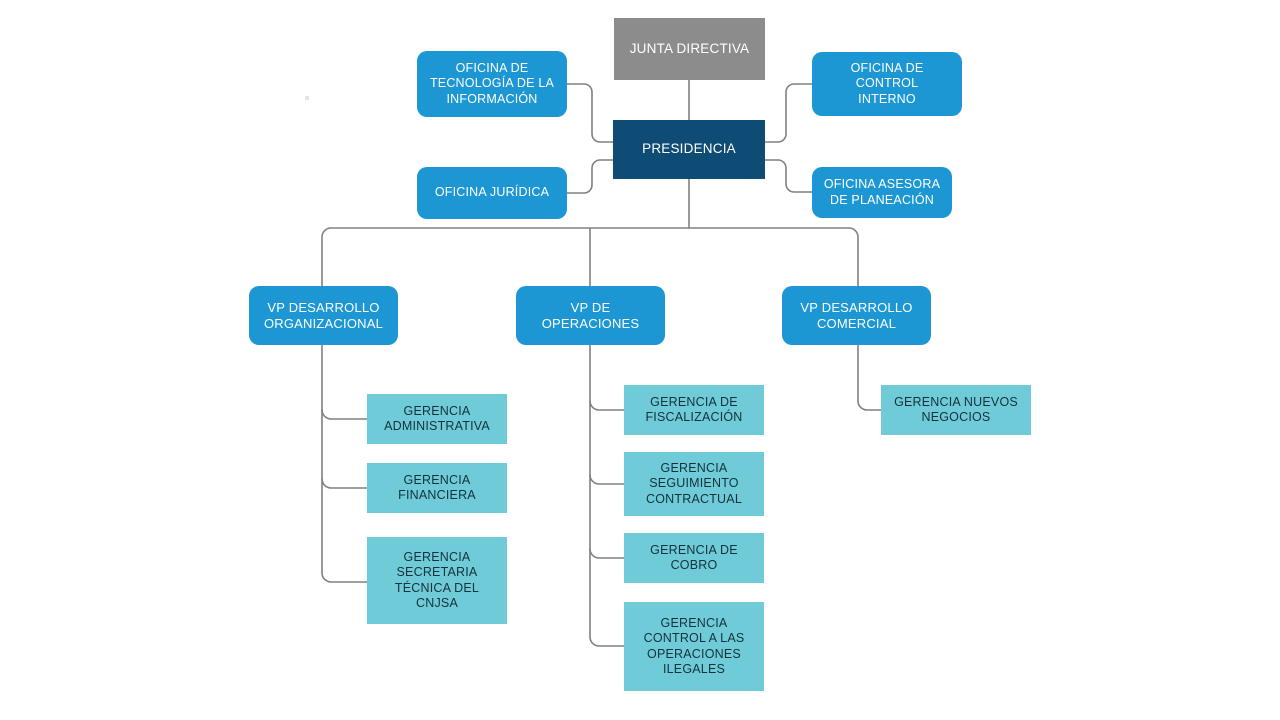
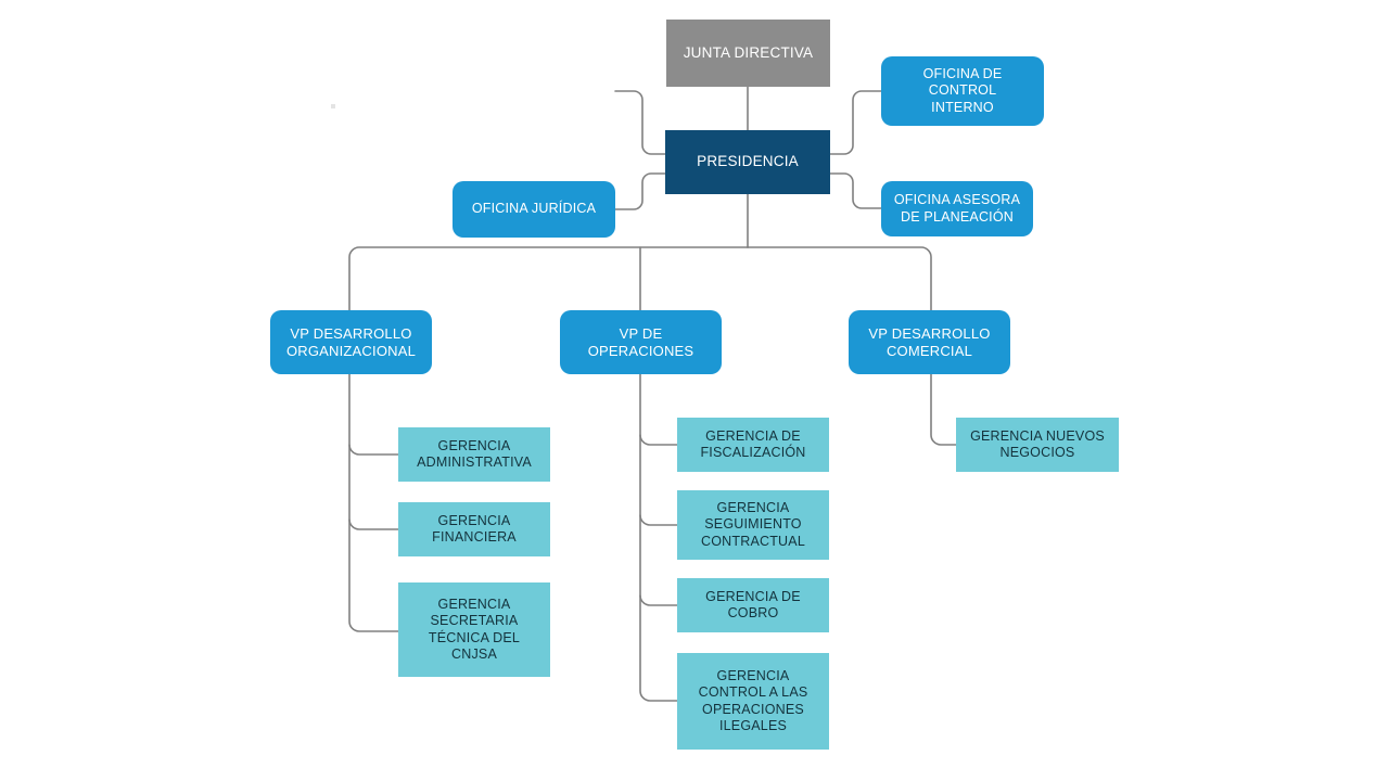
  JUNTA DIRECTIVA
  PRESIDENCIA
- OFICINA DE
- TECNOLOGÍA DE LA
- INFORMACIÓN
  OFICINA JURÍDICA
  OFICINA DE CONTROL
  INTERNO
  OFICINA ASESORA
  DE PLANEACIÓN
  VP DESARROLLO
  ORGANIZACIONAL
  VP DE
  OPERACIONES
  VP DESARROLLO
  COMERCIAL
  GERENCIA
  ADMINISTRATIVA
  GERENCIA
  FINANCIERA
  GERENCIA
  SECRETARIA
  TÉCNICA DEL
  CNJSA
  GERENCIA DE
  FISCALIZACIÓN
  GERENCIA
  SEGUIMIENTO
  CONTRACTUAL
  GERENCIA DE
  COBRO
  GERENCIA
  CONTROL A LAS
  OPERACIONES
  ILEGALES
  GERENCIA NUEVOS
  NEGOCIOS
